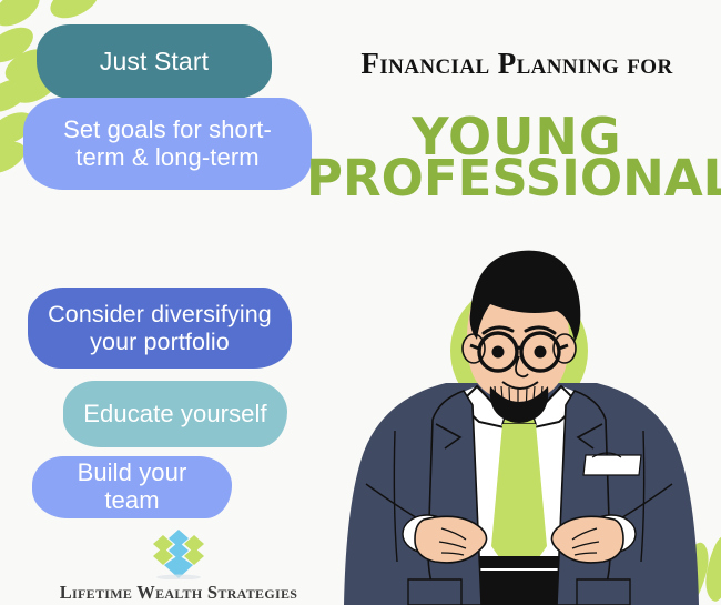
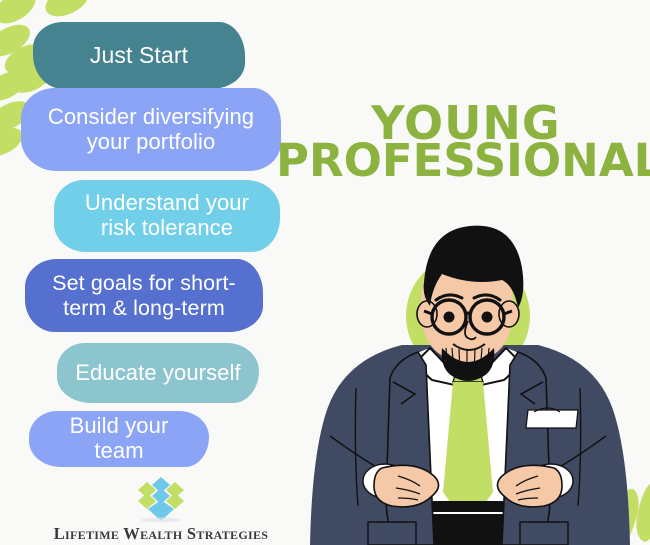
  Just Start
- Set goals for short-term & long-term
+ Consider diversifying your portfolio
+ Understand your risk tolerance
- Consider diversifying your portfolio
+ Set goals for short-term & long-term
  Educate yourself
  Build your team
- Financial Planning for
  YOUNG
  PROFESSIONAL
  Lifetime Wealth Strategies
